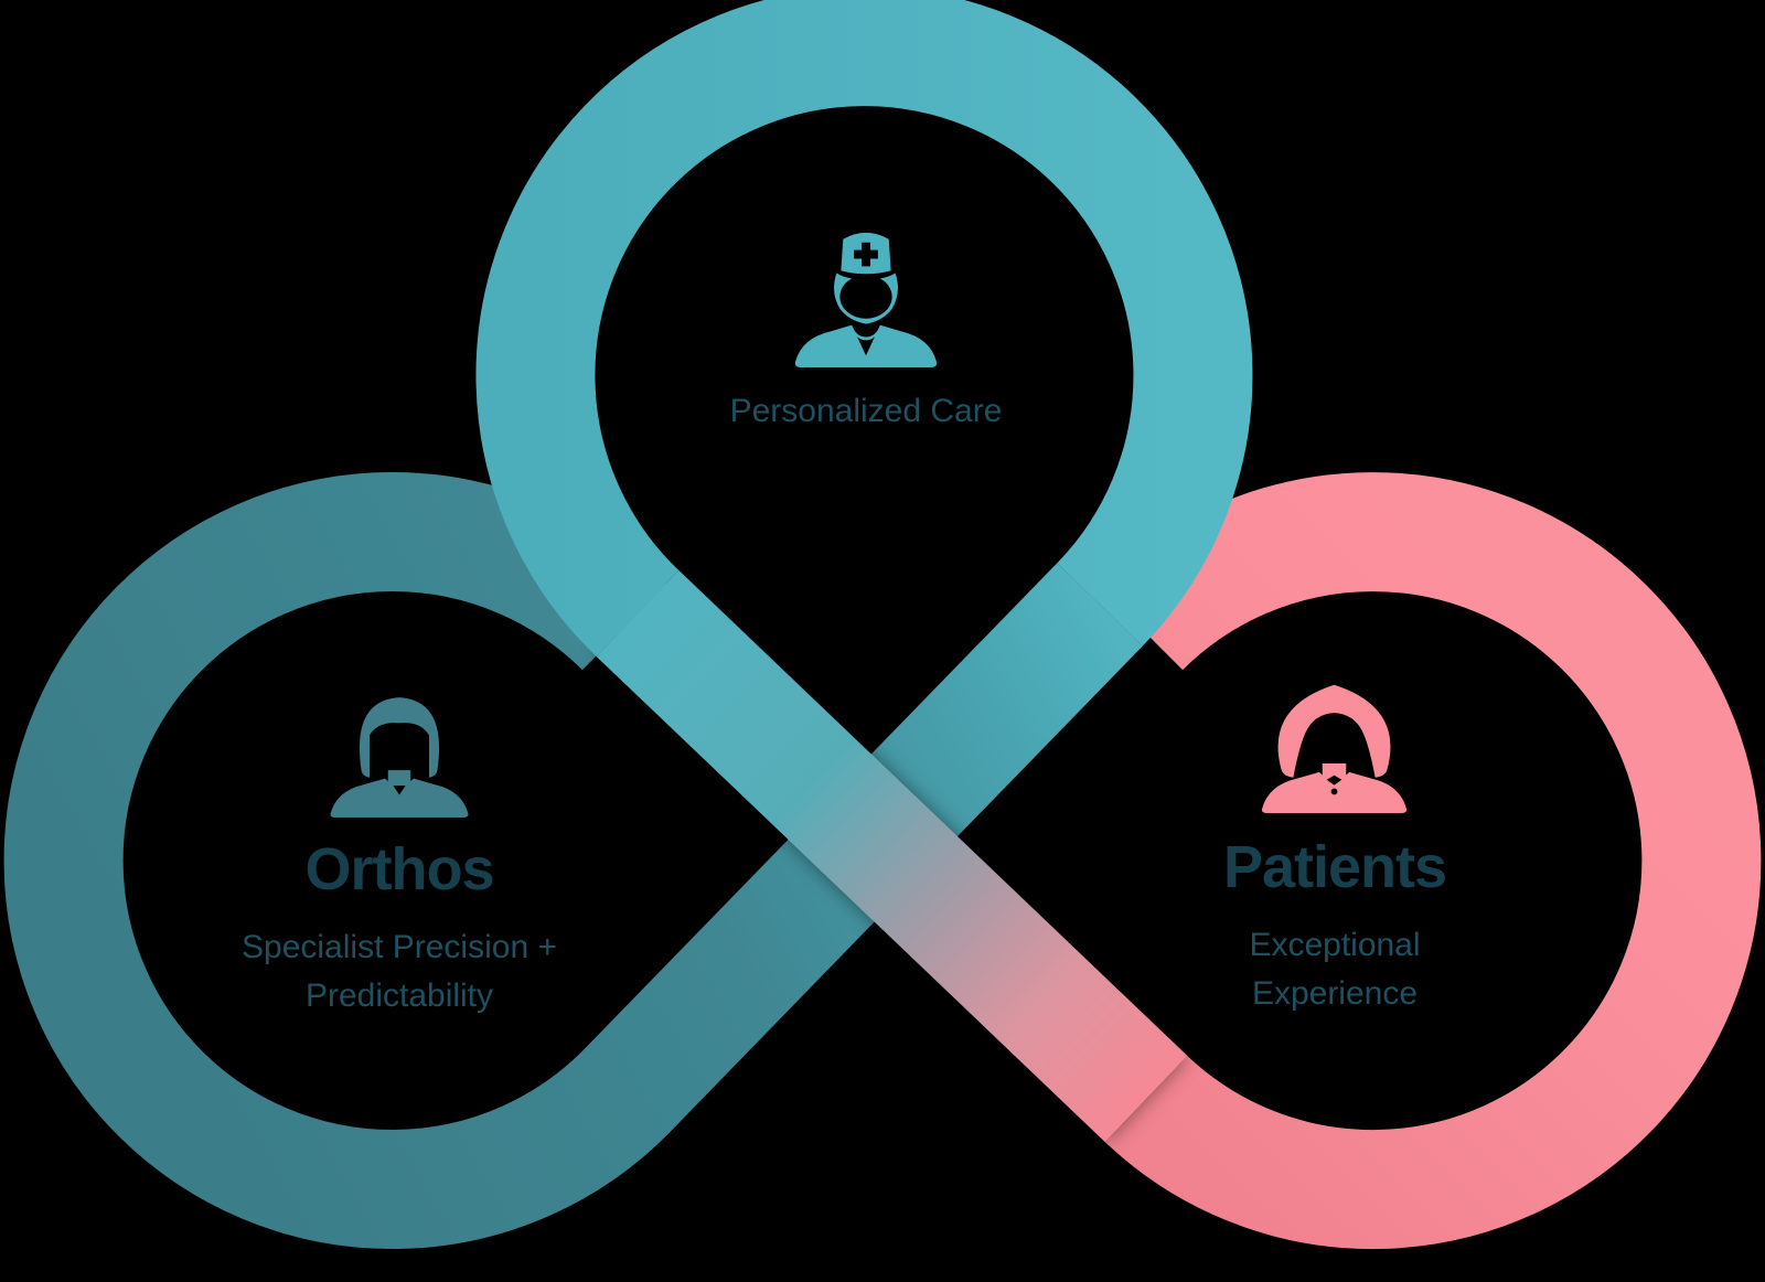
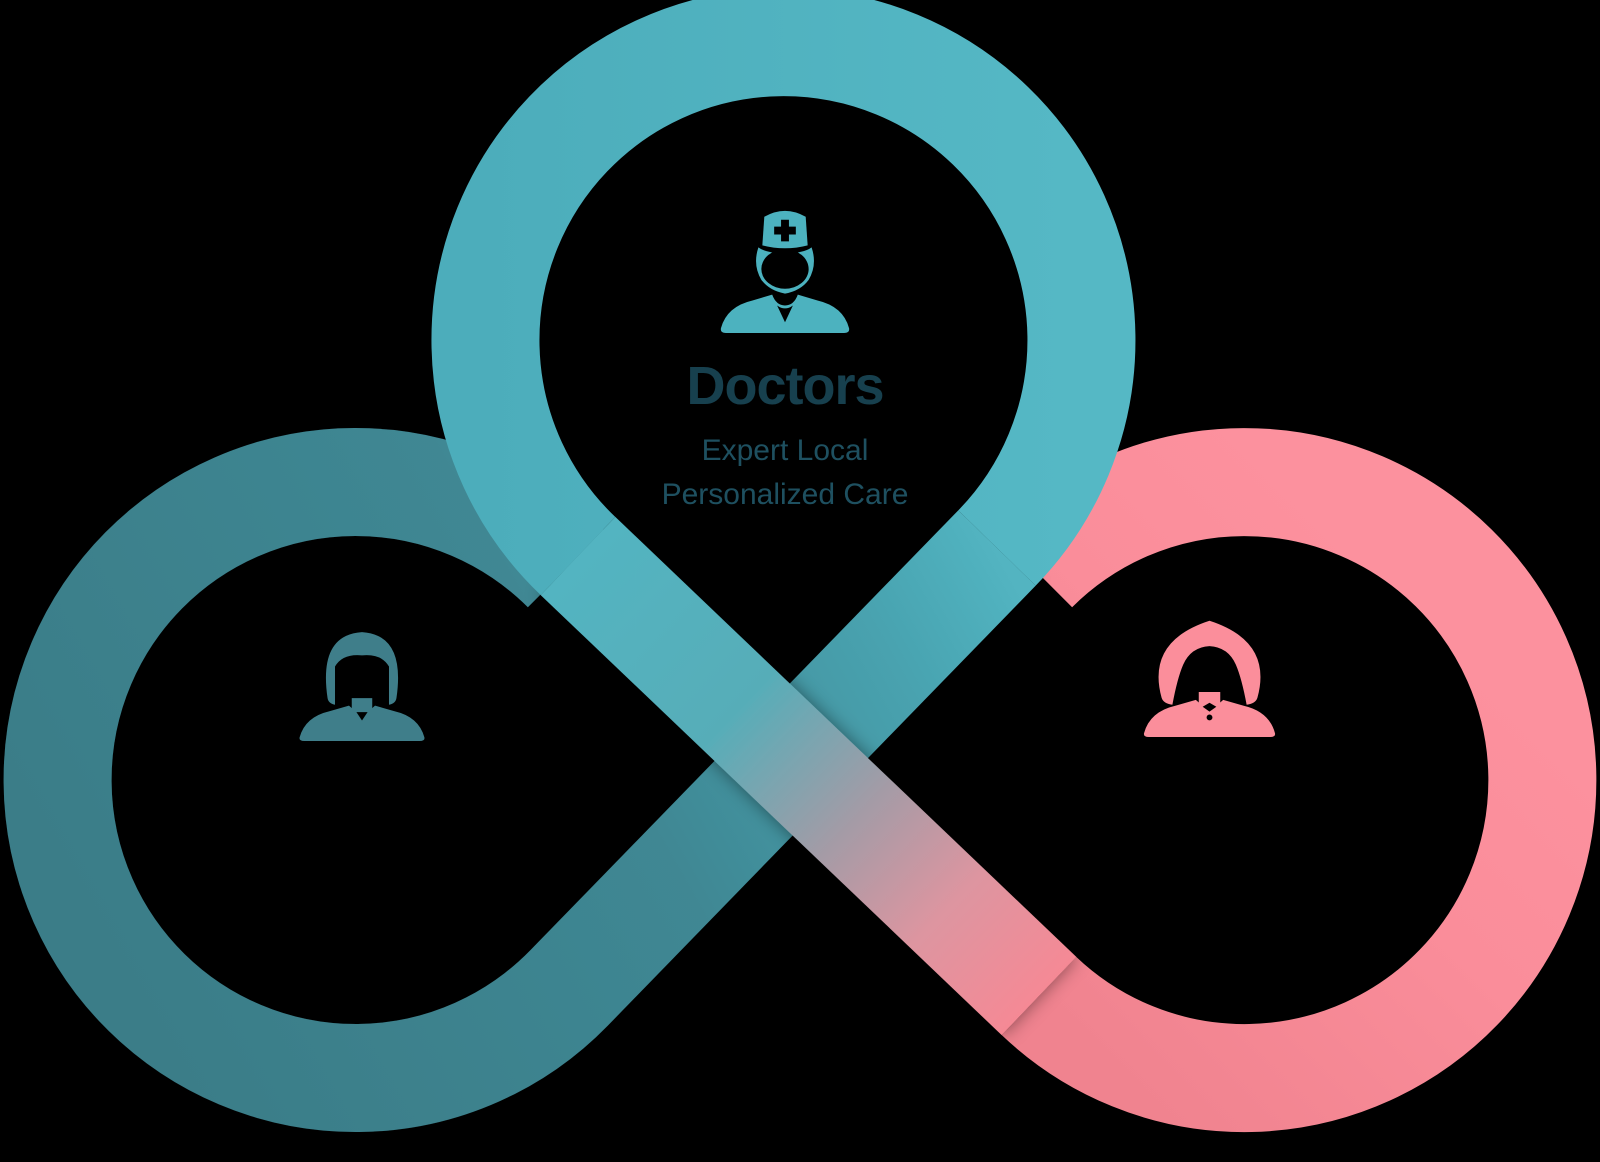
+ Doctors
+ Expert Local
  Personalized Care
- Orthos
- Specialist Precision +
- Predictability
- Patients
- Exceptional
- Experience
